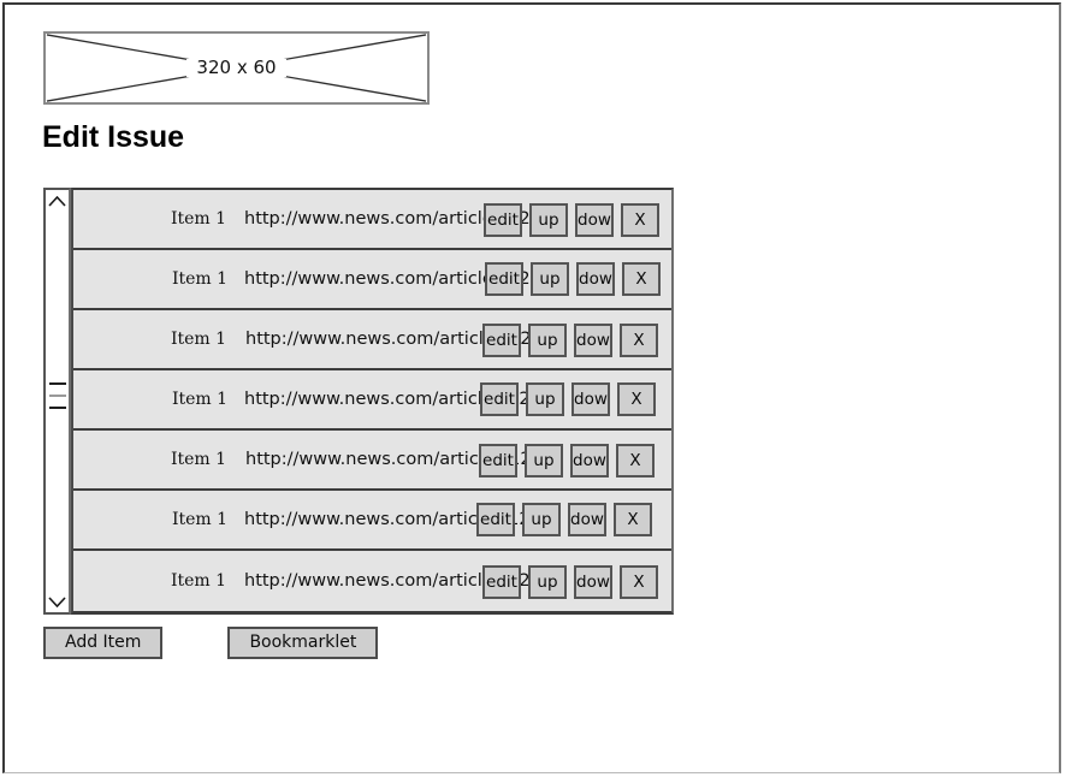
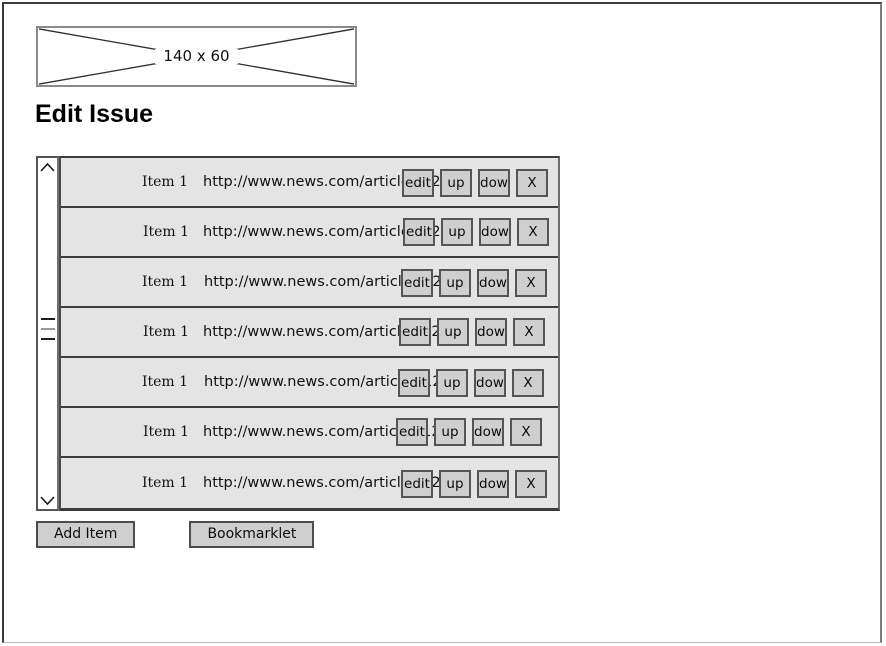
- 320 x 60
+ 140 x 60
  Edit Issue
  Item 1
  http://www.news.com/articl2
  edit
  up
  dow
  X
  Item 1
  http://www.news.com/articl2
  edit
  up
  dow
  X
  Item 1
  http://www.news.com/articl2
  edit
  up
  dow
  X
  Item 1
  http://www.news.com/artic
  edit
  up
  dow
  X
  Item 1
  http://www.news.com/artic
  edit
  up
  dow
  X
  Item 1
  http://www.news.com/artic
  edit
  up
  dow
  X
  Item 1
  http://www.news.com/articl2
  edit
  up
  dow
  X
  Add Item
  Bookmarklet
